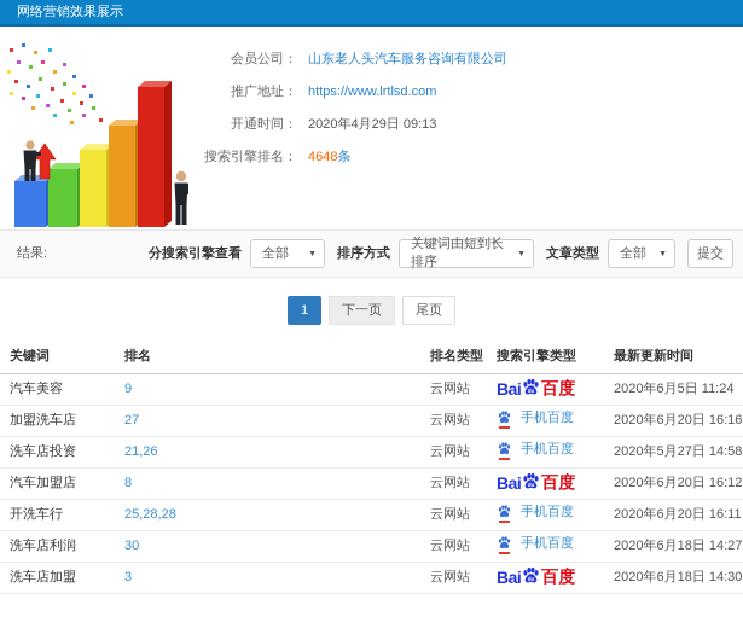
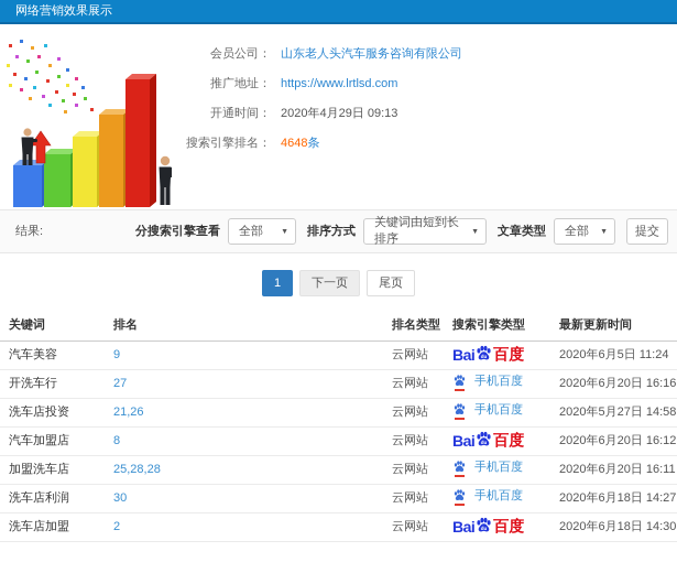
  网络营销效果展示
  会员公司： 山东老人头汽车服务咨询有限公司
  推广地址： https://www.lrtlsd.com
  开通时间： 2020年4月29日 09:13
  搜索引擎排名： 4648条
  结果:
  分搜索引擎查看
  全部
  排序方式
  关键词由短到长排序
  文章类型
  全部
  提交
  1
  下一页
  尾页
  关键词	排名	排名类型	搜索引擎类型	最新更新时间
  汽车美容	9	云网站	Bai 百度	2020年6月5日 11:24
- 加盟洗车店	27	云网站	手机百度	2020年6月20日 16:16
+ 开洗车行	27	云网站	手机百度	2020年6月20日 16:16
  洗车店投资	21,26	云网站	手机百度	2020年5月27日 14:58
  汽车加盟店	8	云网站	Bai 百度	2020年6月20日 16:12
- 开洗车行	25,28,28	云网站	手机百度	2020年6月20日 16:11
+ 加盟洗车店	25,28,28	云网站	手机百度	2020年6月20日 16:11
  洗车店利润	30	云网站	手机百度	2020年6月18日 14:27
- 洗车店加盟	3	云网站	Bai 百度	2020年6月18日 14:30
+ 洗车店加盟	2	云网站	Bai 百度	2020年6月18日 14:30
